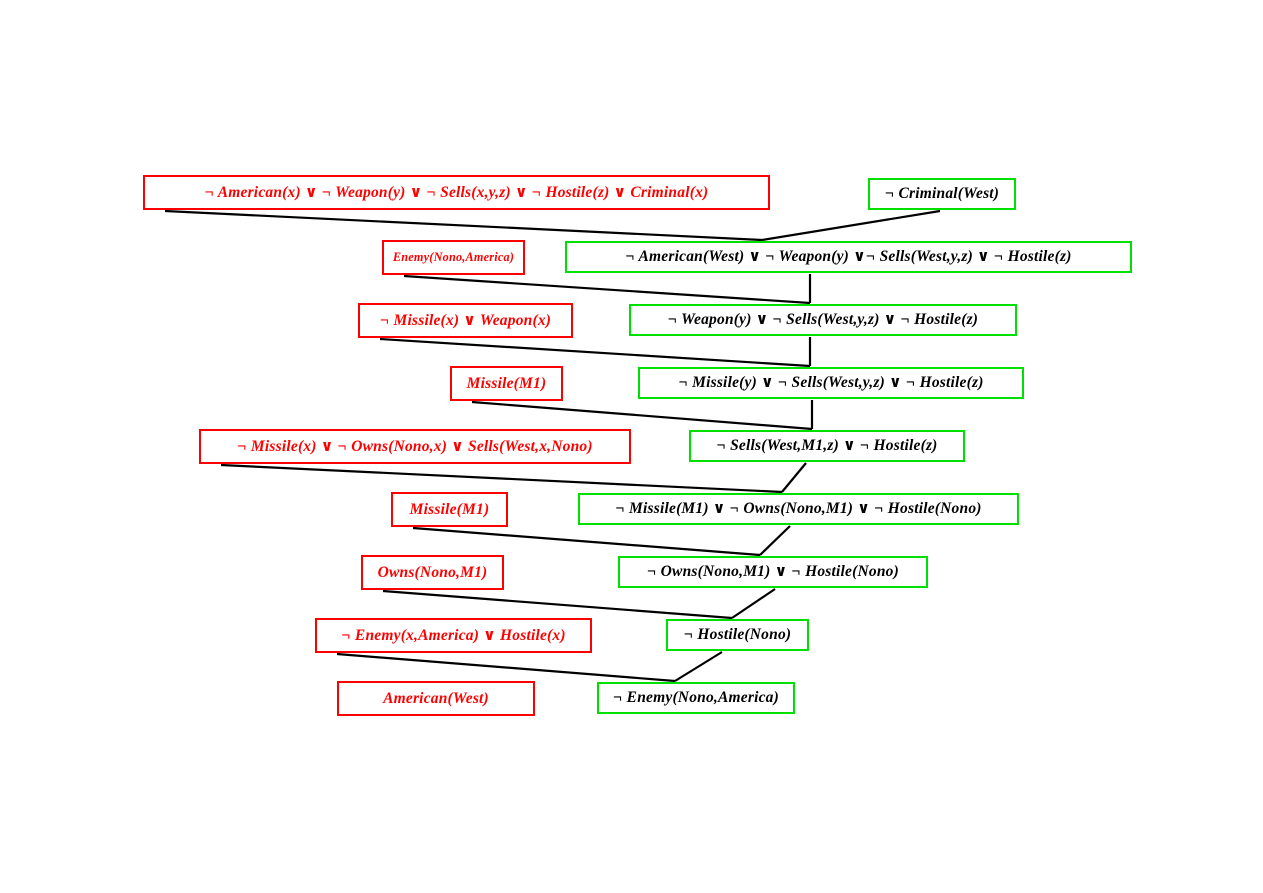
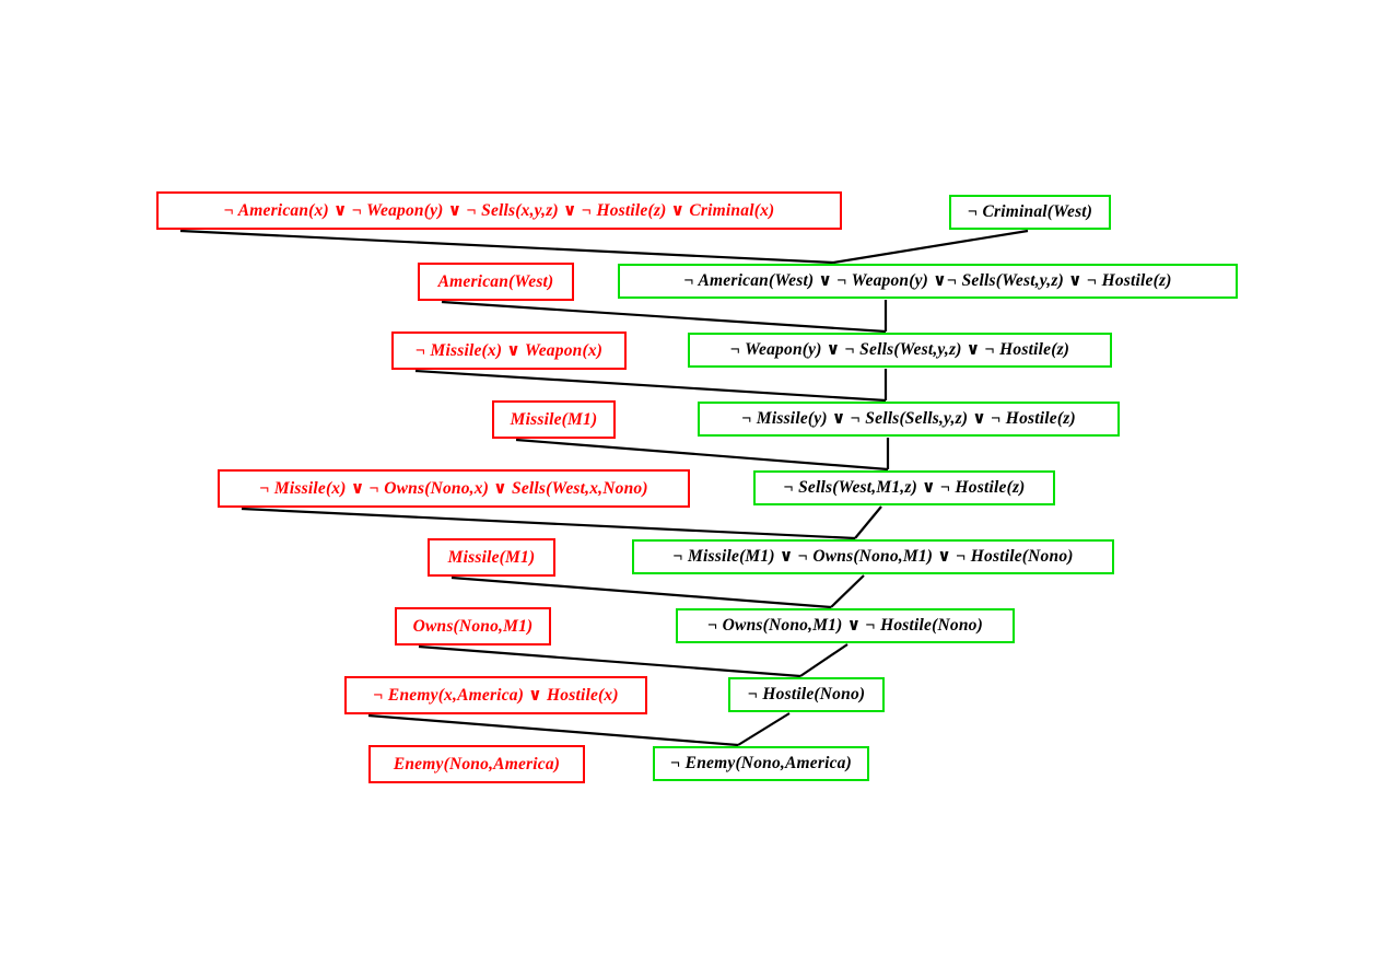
  ¬ American(x) ∨ ¬ Weapon(y) ∨ ¬ Sells(x,y,z) ∨ ¬ Hostile(z) ∨ Criminal(x)
- Enemy(Nono,America)
+ American(West)
  ¬ Missile(x) ∨ Weapon(x)
  Missile(M1)
  ¬ Missile(x) ∨ ¬ Owns(Nono,x) ∨ Sells(West,x,Nono)
  Missile(M1)
  Owns(Nono,M1)
  ¬ Enemy(x,America) ∨ Hostile(x)
- American(West)
+ Enemy(Nono,America)
  ¬ Criminal(West)
  ¬ American(West) ∨ ¬ Weapon(y) ∨¬ Sells(West,y,z) ∨ ¬ Hostile(z)
  ¬ Weapon(y) ∨ ¬ Sells(West,y,z) ∨ ¬ Hostile(z)
- ¬ Missile(y) ∨ ¬ Sells(West,y,z) ∨ ¬ Hostile(z)
+ ¬ Missile(y) ∨ ¬ Sells(Sells,y,z) ∨ ¬ Hostile(z)
  ¬ Sells(West,M1,z) ∨ ¬ Hostile(z)
  ¬ Missile(M1) ∨ ¬ Owns(Nono,M1) ∨ ¬ Hostile(Nono)
  ¬ Owns(Nono,M1) ∨ ¬ Hostile(Nono)
  ¬ Hostile(Nono)
  ¬ Enemy(Nono,America)
